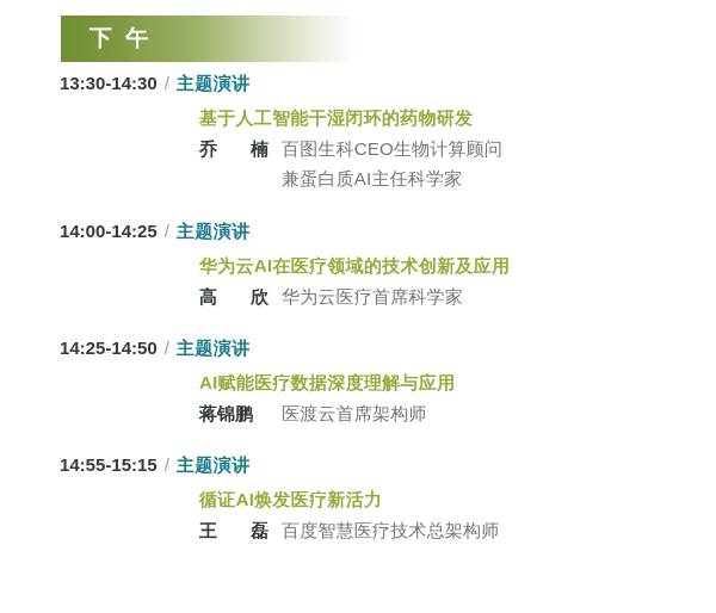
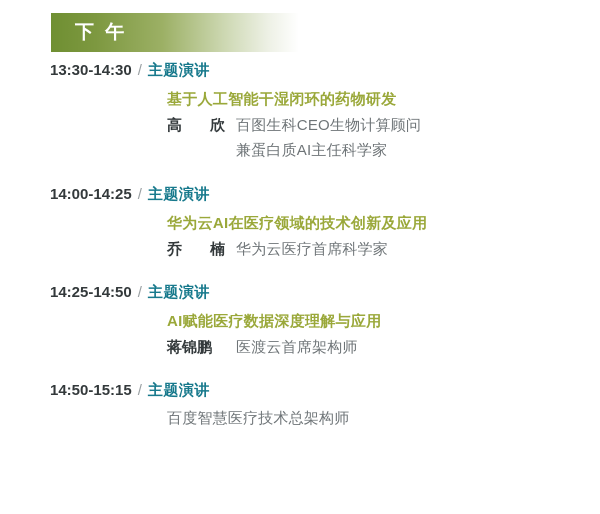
  下 午
  13:30-14:30
  /
  主题演讲
  基于人工智能干湿闭环的药物研发
- 乔 楠
+ 高 欣
  百图生科CEO生物计算顾问
  兼蛋白质AI主任科学家
  14:00-14:25
  /
  主题演讲
  华为云AI在医疗领域的技术创新及应用
- 高 欣
+ 乔 楠
  华为云医疗首席科学家
  14:25-14:50
  /
  主题演讲
  AI赋能医疗数据深度理解与应用
  蒋锦鹏
  医渡云首席架构师
- 14:55-15:15
+ 14:50-15:15
  /
  主题演讲
- 循证AI焕发医疗新活力
- 王 磊
  百度智慧医疗技术总架构师
